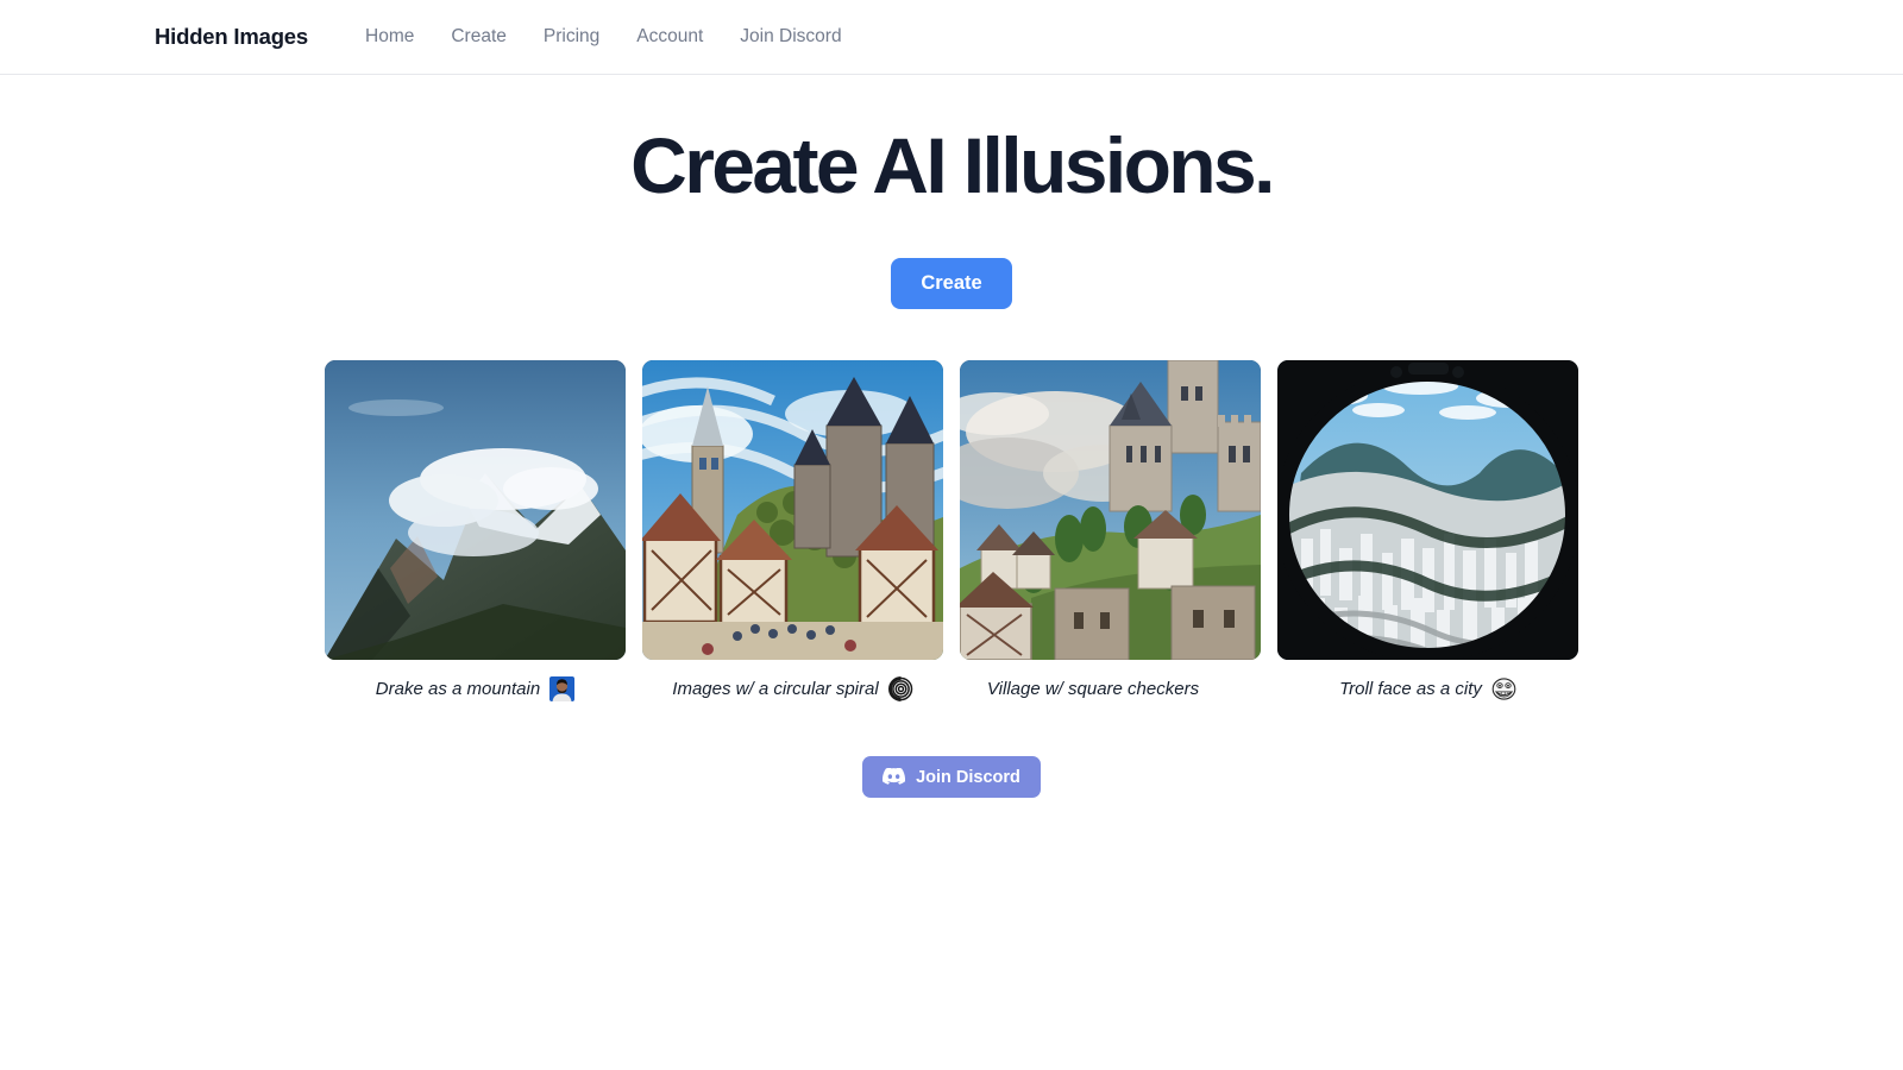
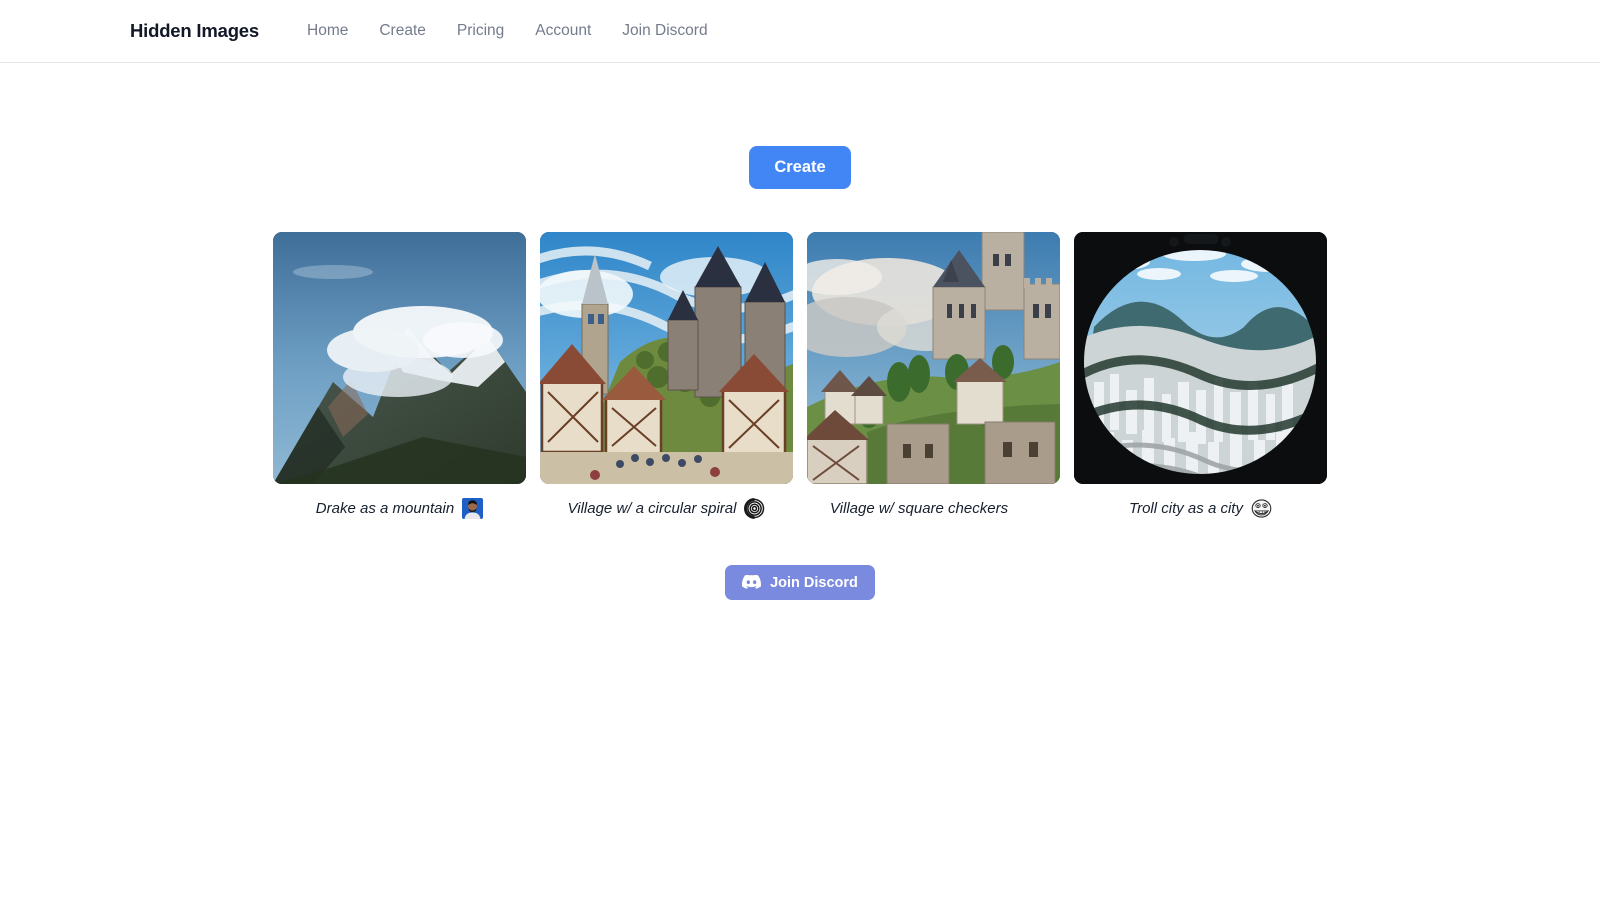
  Hidden Images
  Home
  Create
  Pricing
  Account
  Join Discord
- Create AI Illusions.
  Create
  Drake as a mountain
- Images w/ a circular spiral
+ Village w/ a circular spiral
  Village w/ square checkers
- Troll face as a city
+ Troll city as a city
  Join Discord
